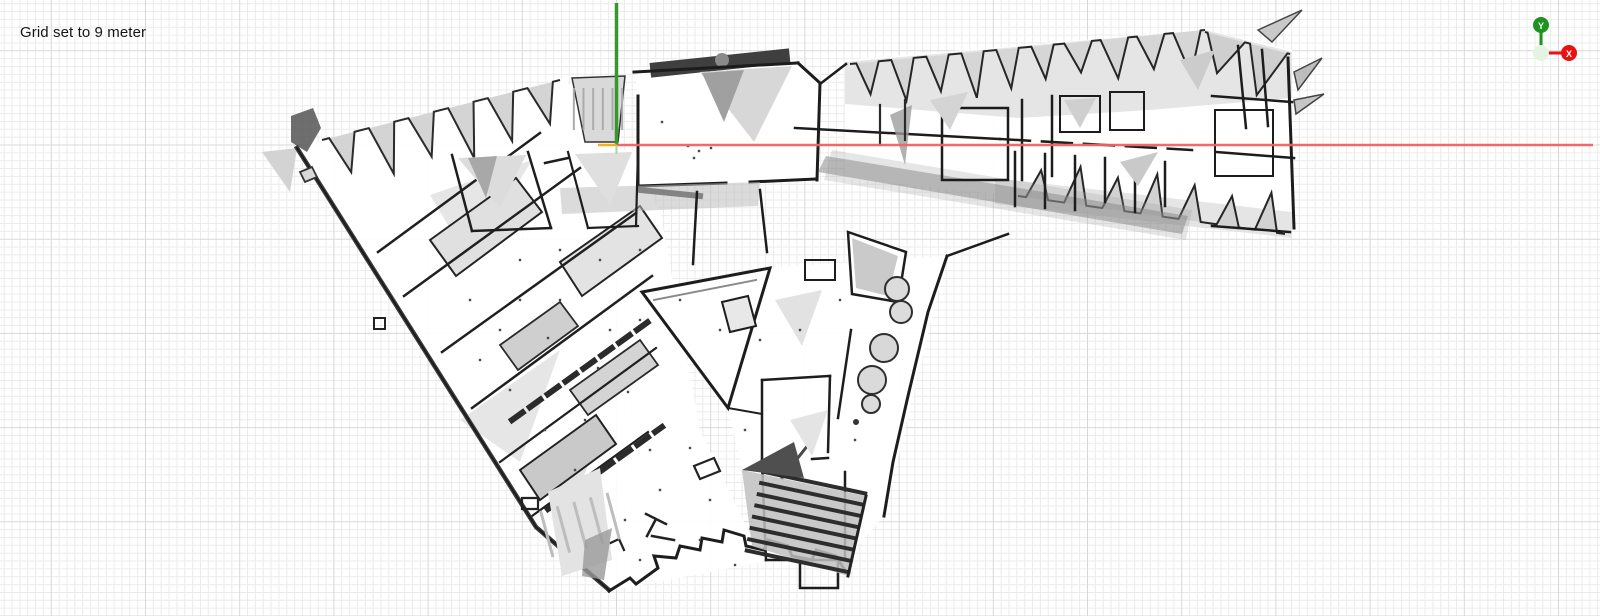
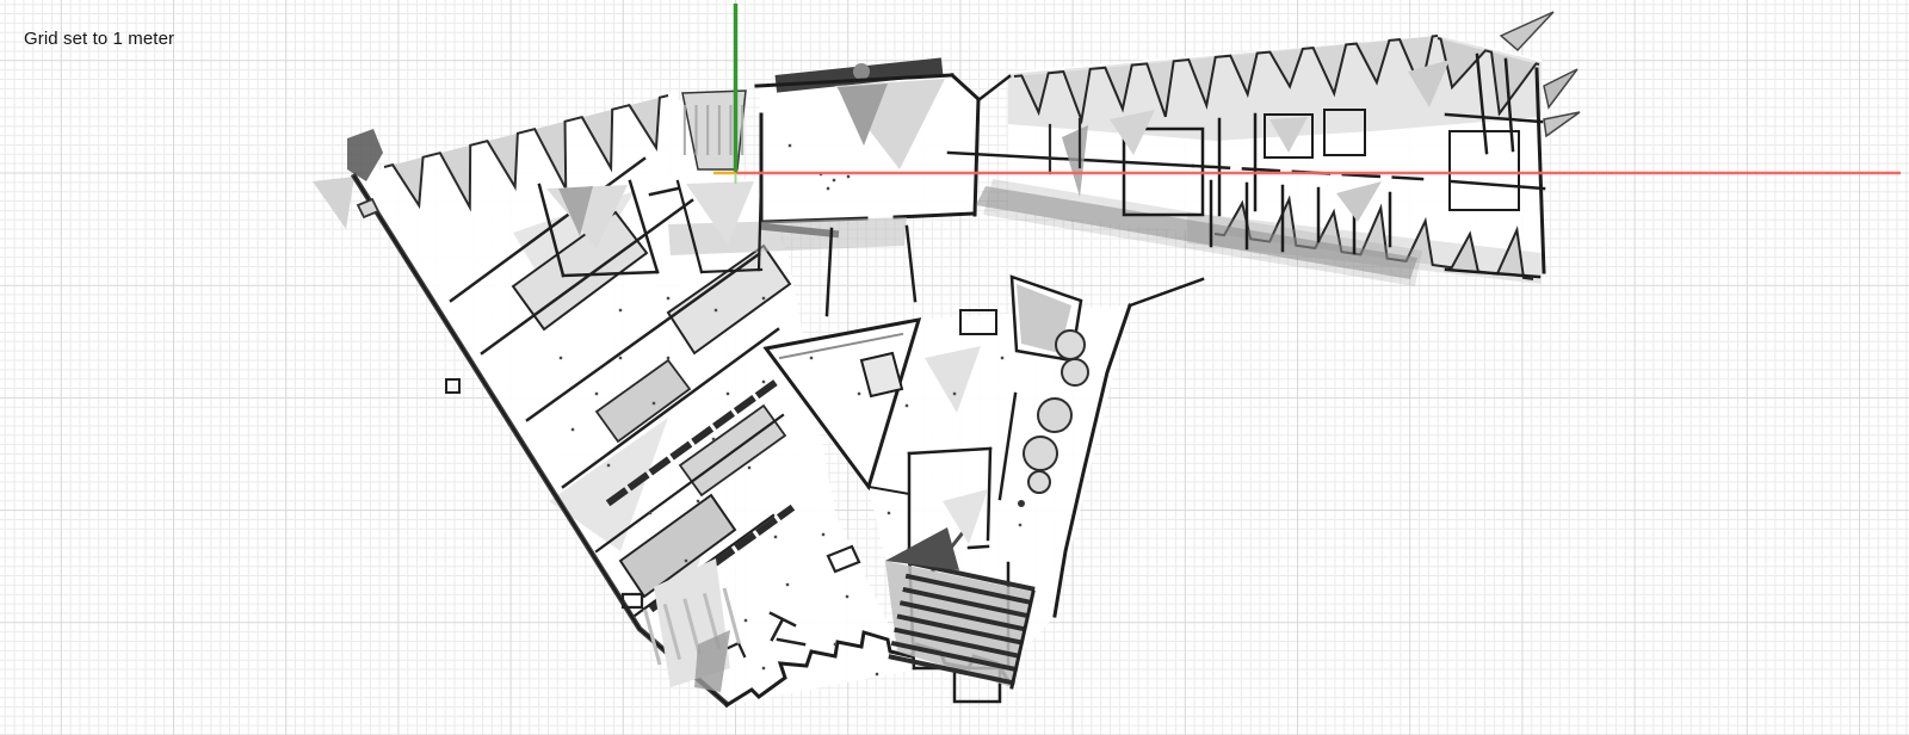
- Grid set to 9 meter
+ Grid set to 1 meter
- Y
- X
